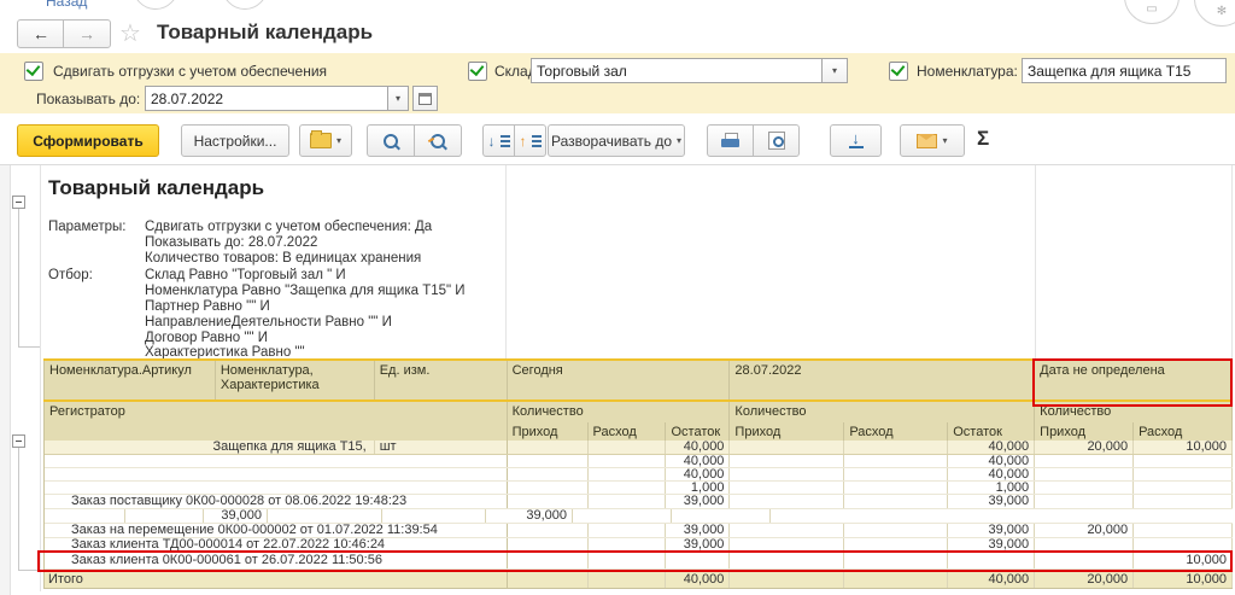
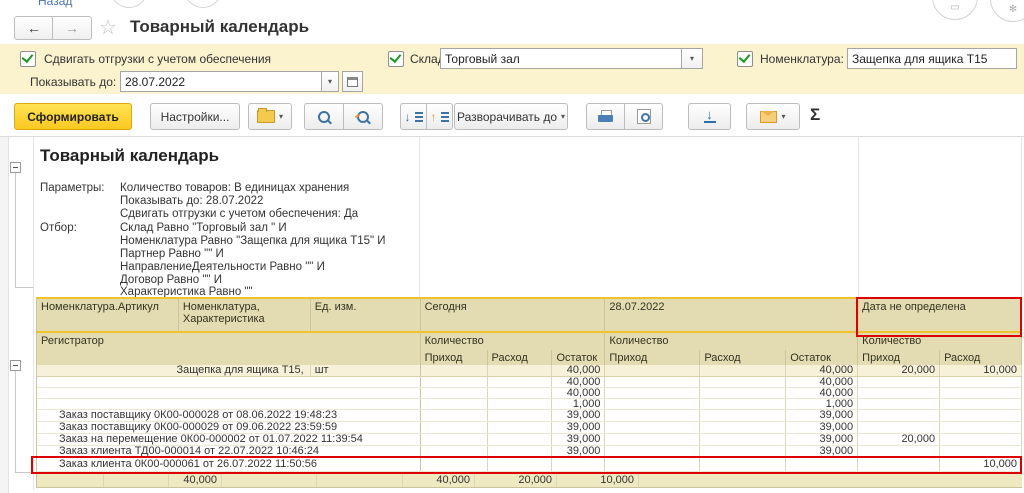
  Назад
  ▭
  ✻
  ←
  →
  ☆
  Товарный календарь
  Сдвигать отгрузки с учетом обеспечения
  Торговый зал
  ▾
  Номенклатура:
  Защепка для ящика Т15
  Показывать до:
  28.07.2022
  ▾
  Сформировать
  Настройки...
  ▾
  ↓
  ↑
  Разворачивать до
  ▾
  ↓
  ▾
  Σ
  Товарный календарь
  Параметры:
- Сдвигать отгрузки с учетом обеспечения: Да
+ Количество товаров: В единицах хранения
  Показывать до: 28.07.2022
- Количество товаров: В единицах хранения
+ Сдвигать отгрузки с учетом обеспечения: Да
  Отбор:
  Склад Равно "Торговый зал " И
  Номенклатура Равно "Защепка для ящика Т15" И
  Партнер Равно "" И
  НаправлениеДеятельности Равно "" И
  Договор Равно "" И
  Характеристика Равно ""
  Номенклатура.Артикул
  Номенклатура, Характеристика
  Ед. изм.
  Сегодня
  28.07.2022
  Дата не определена
  Регистратор
  Количество
  Количество
  Количество
  Приход
  Расход
  Остаток
  Приход
  Расход
  Остаток
  Приход
  Расход
  Защепка для ящика Т15,
  шт
  40,000
  40,000
  20,000
  10,000
  40,000
  40,000
  40,000
  40,000
  1,000
  1,000
  Заказ поставщику 0К00-000028 от 08.06.2022 19:48:23
  39,000
  39,000
+ Заказ поставщику 0К00-000029 от 09.06.2022 23:59:59
  39,000
  39,000
  Заказ на перемещение 0К00-000002 от 01.07.2022 11:39:54
  39,000
  39,000
  20,000
  Заказ клиента ТД00-000014 от 22.07.2022 10:46:24
  39,000
  39,000
  Заказ клиента 0К00-000061 от 26.07.2022 11:50:56
  10,000
- Итого
  40,000
  40,000
  20,000
  10,000
